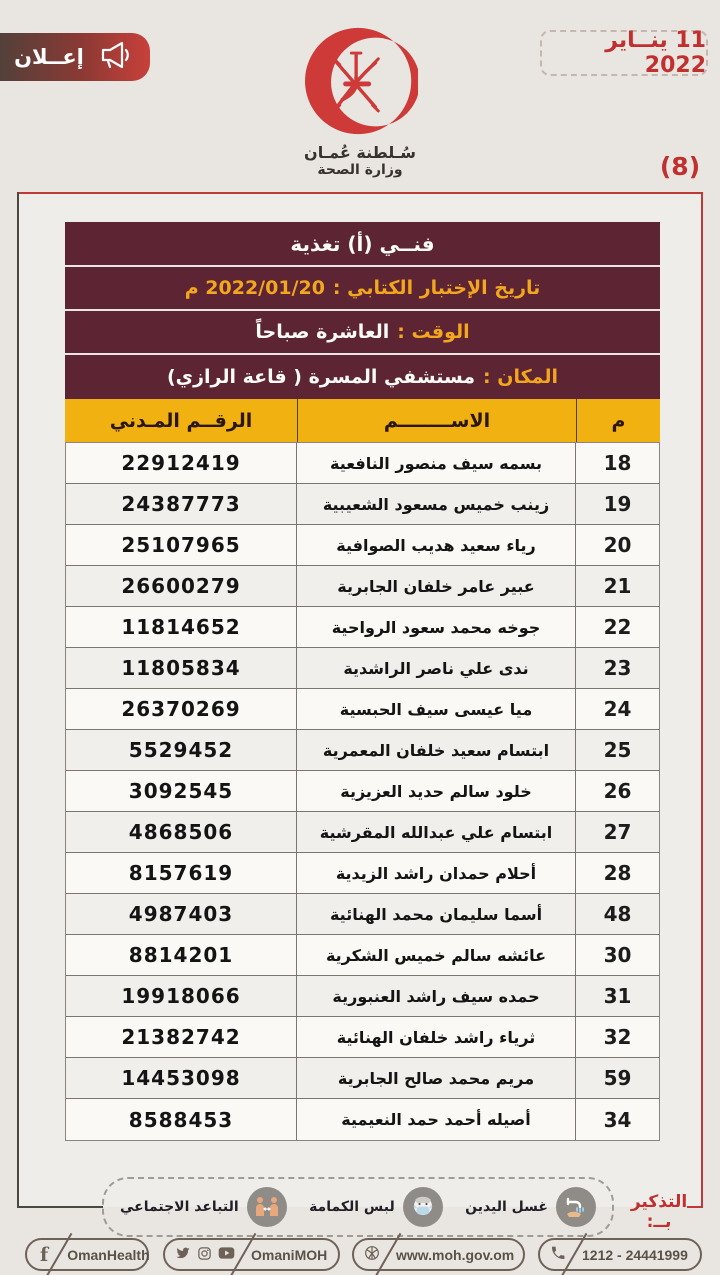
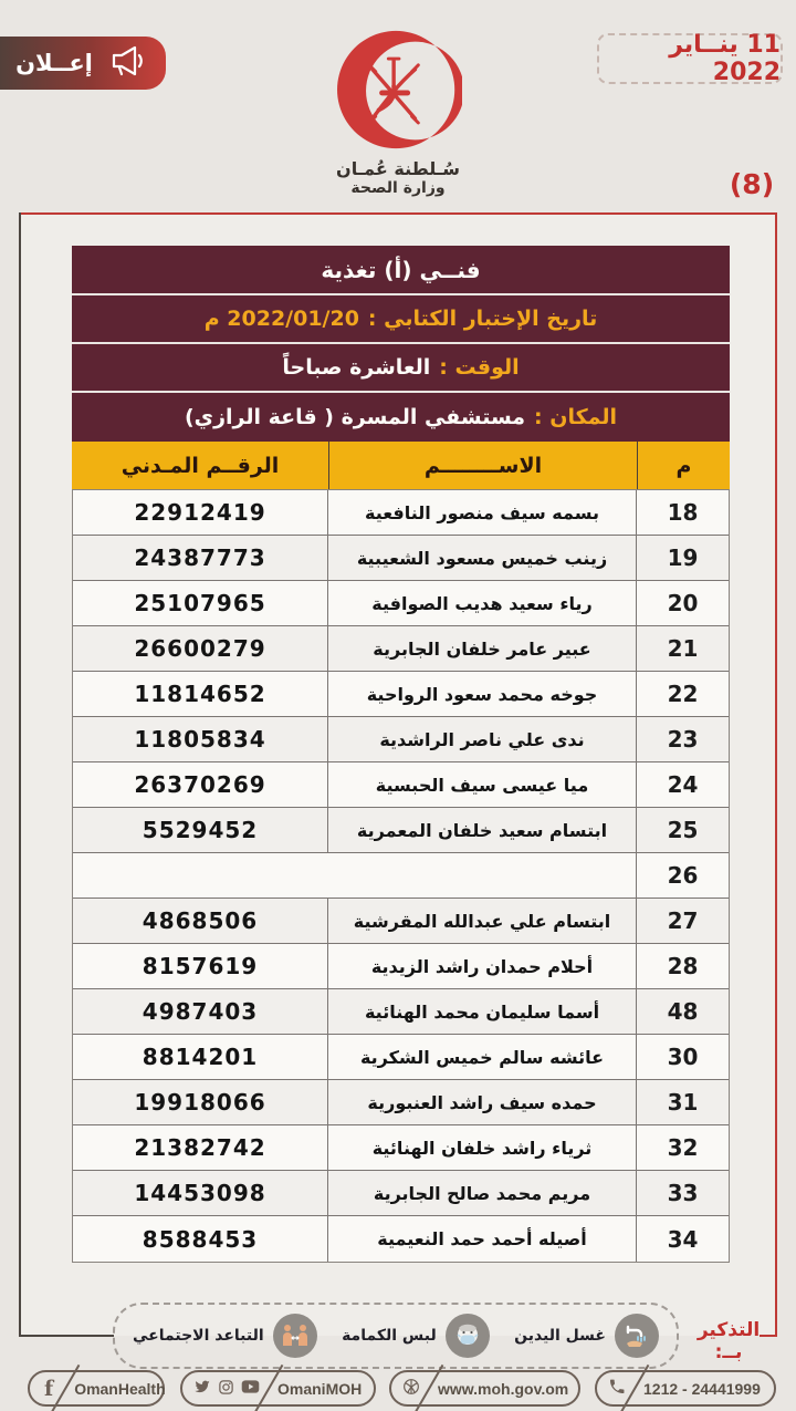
  إعــلان
  سُـلطنة عُمـان
  وزارة الصحة
  11 ينــاير 2022
  (8)
  فنــي (أ) تغذية
  تاريخ الإختبار الكتابي :
  2022/01/20 م
  الوقت :
  العاشرة صباحاً
  المكان :
  مستشفي المسرة ( قاعة الرازي)
  م
  الاســــــــم
  الرقــم المـدني
  18
  بسمه سيف منصور النافعية
  22912419
  19
  زينب خميس مسعود الشعيبية
  24387773
  20
  رياء سعيد هديب الصوافية
  25107965
  21
  عبير عامر خلفان الجابرية
  26600279
  22
  جوخه محمد سعود الرواحية
  11814652
  23
  ندى علي ناصر الراشدية
  11805834
  24
  ميا عيسى سيف الحبسية
  26370269
  25
  ابتسام سعيد خلفان المعمرية
  5529452
  26
- خلود سالم حديد العزيزية
- 3092545
  27
  ابتسام علي عبدالله المقرشية
  4868506
  28
  أحلام حمدان راشد الزيدية
  8157619
  48
  أسما سليمان محمد الهنائية
  4987403
  30
  عائشه سالم خميس الشكرية
  8814201
  31
  حمده سيف راشد العنبورية
  19918066
  32
  ثرياء راشد خلفان الهنائية
  21382742
- 59
+ 33
  مريم محمد صالح الجابرية
  14453098
  34
  أصيله أحمد حمد النعيمية
  8588453
  التذكير بــ:
  غسل اليدين
  لبس الكمامة
  التباعد الاجتماعي
  f
  OmanHealth
  OmaniMOH
  www.moh.gov.om
  1212 - 24441999
